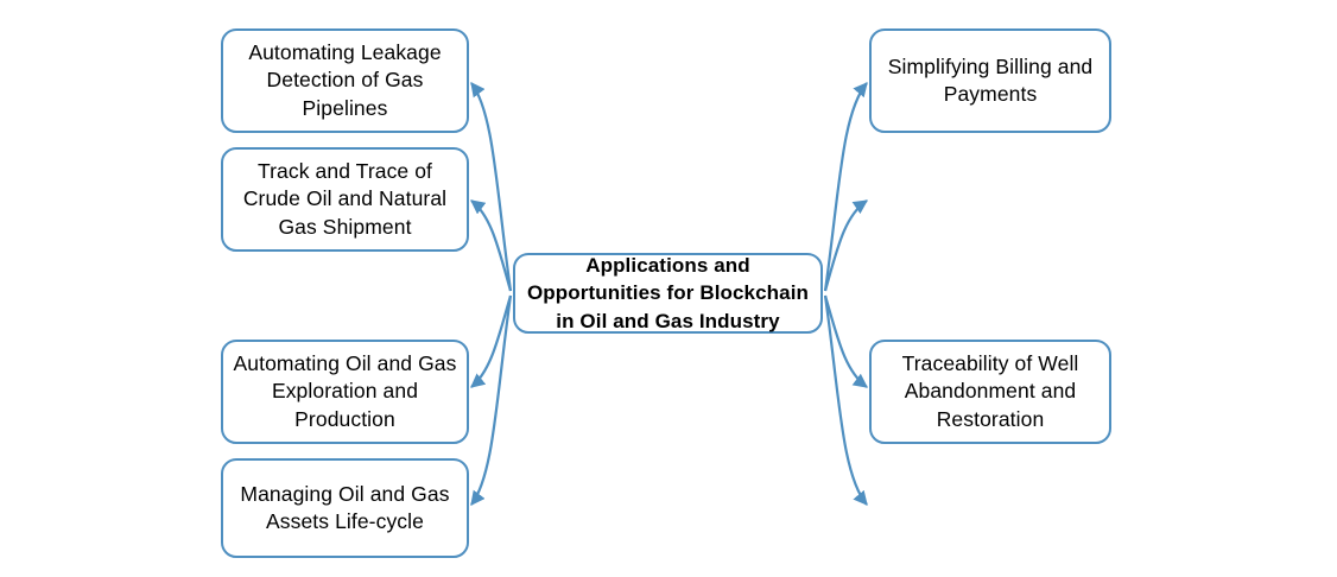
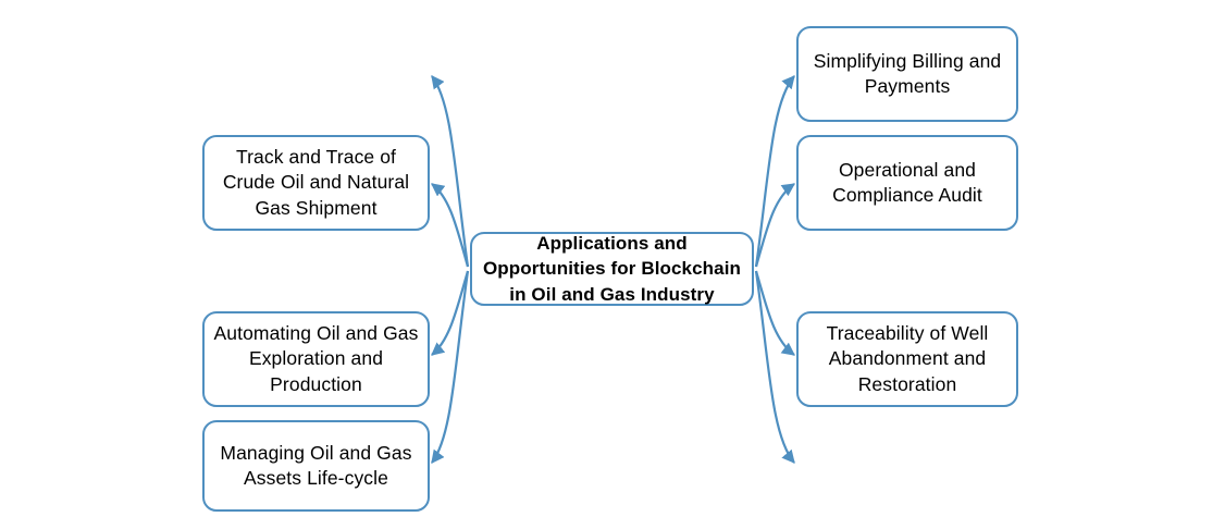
  Applications and
  Opportunities for Blockchain
  in Oil and Gas Industry
- Automating Leakage
- Detection of Gas
- Pipelines
  Track and Trace of
  Crude Oil and Natural
  Gas Shipment
  Automating Oil and Gas
  Exploration and
  Production
  Managing Oil and Gas
  Assets Life-cycle
  Simplifying Billing and
  Payments
+ Operational and
+ Compliance Audit
  Traceability of Well
  Abandonment and
  Restoration
